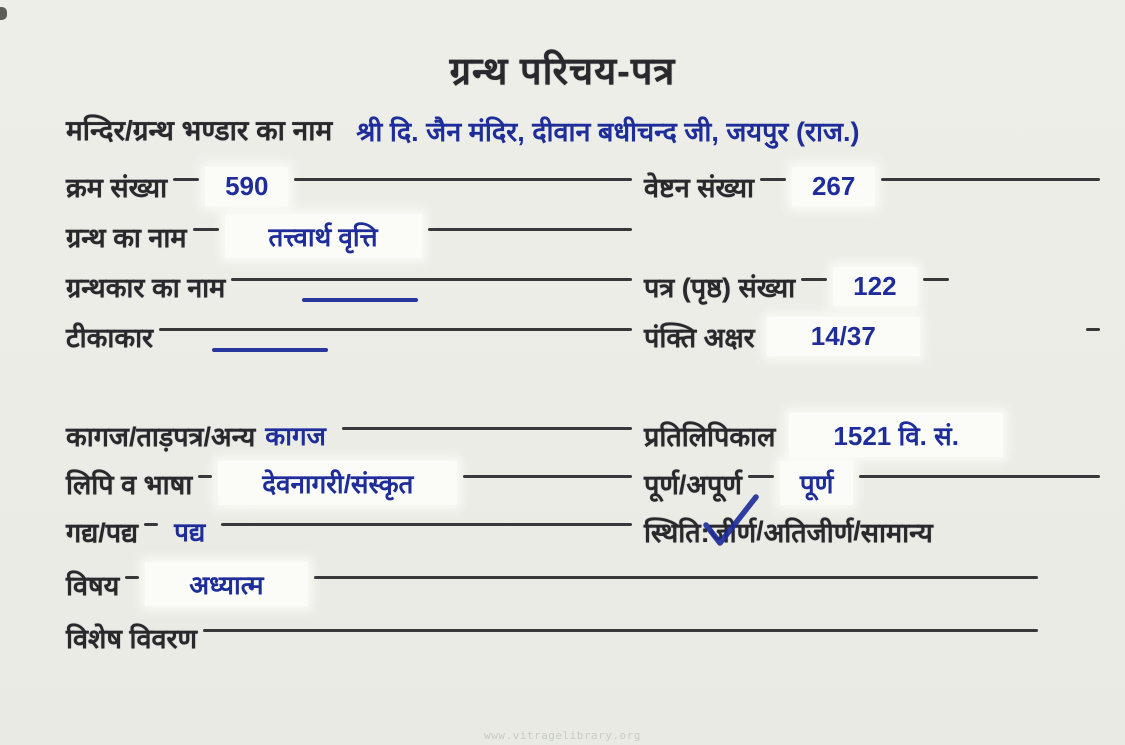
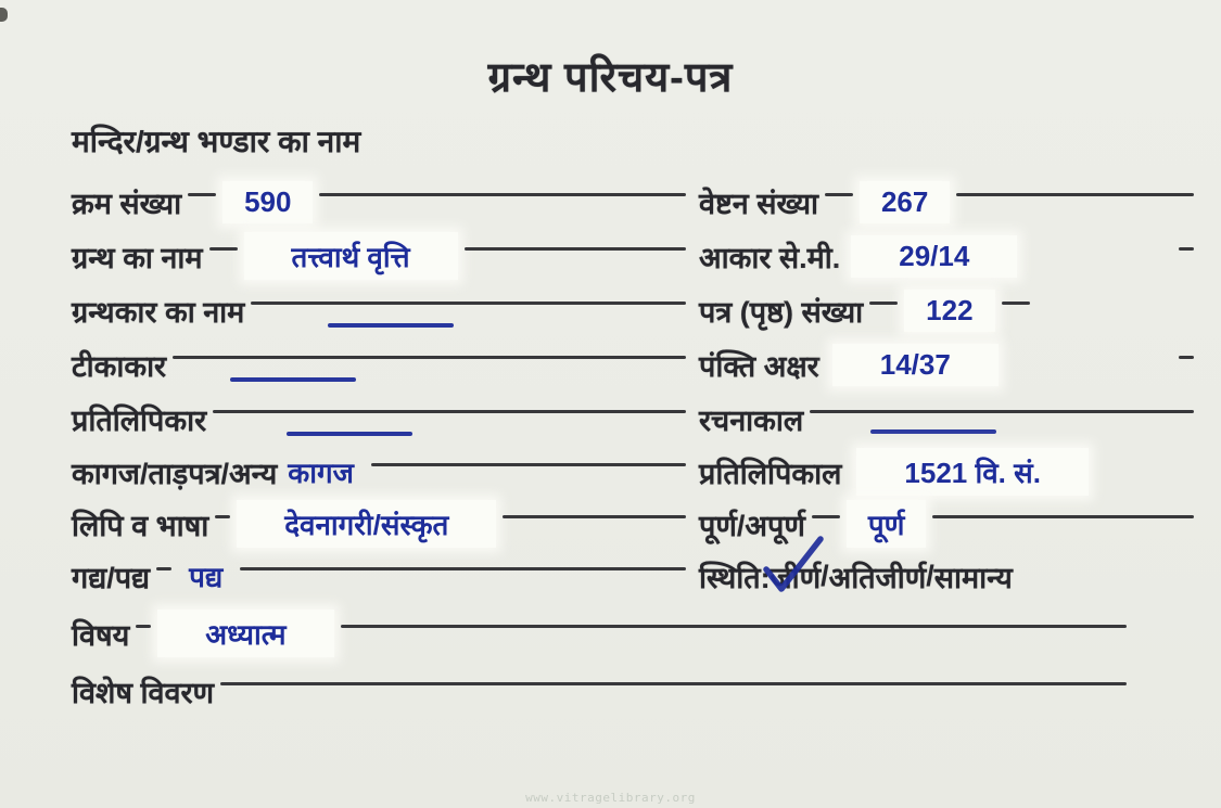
  ग्रन्थ परिचय-पत्र
  मन्दिर/ग्रन्थ भण्डार का नाम
- श्री दि. जैन मंदिर, दीवान बधीचन्द जी, जयपुर (राज.)
  क्रम संख्या
  590
  वेष्टन संख्या
  267
  ग्रन्थ का नाम
  तत्त्वार्थ वृत्ति
+ आकार से.मी.
+ 29/14
  ग्रन्थकार का नाम
  पत्र (पृष्ठ) संख्या
  122
  टीकाकार
  पंक्ति अक्षर
  14/37
+ प्रतिलिपिकार
+ रचनाकाल
  कागज/ताड़पत्र/अन्य
  कागज
  प्रतिलिपिकाल
  1521 वि. सं.
  लिपि व भाषा
  देवनागरी/संस्कृत
  पूर्ण/अपूर्ण
  पूर्ण
  गद्य/पद्य
  पद्य
  स्थिति:
  जीर्ण
  /
  अतिजीर्ण
  /
  सामान्य
  विषय
  अध्यात्म
  विशेष विवरण
  www.vitragelibrary.org
